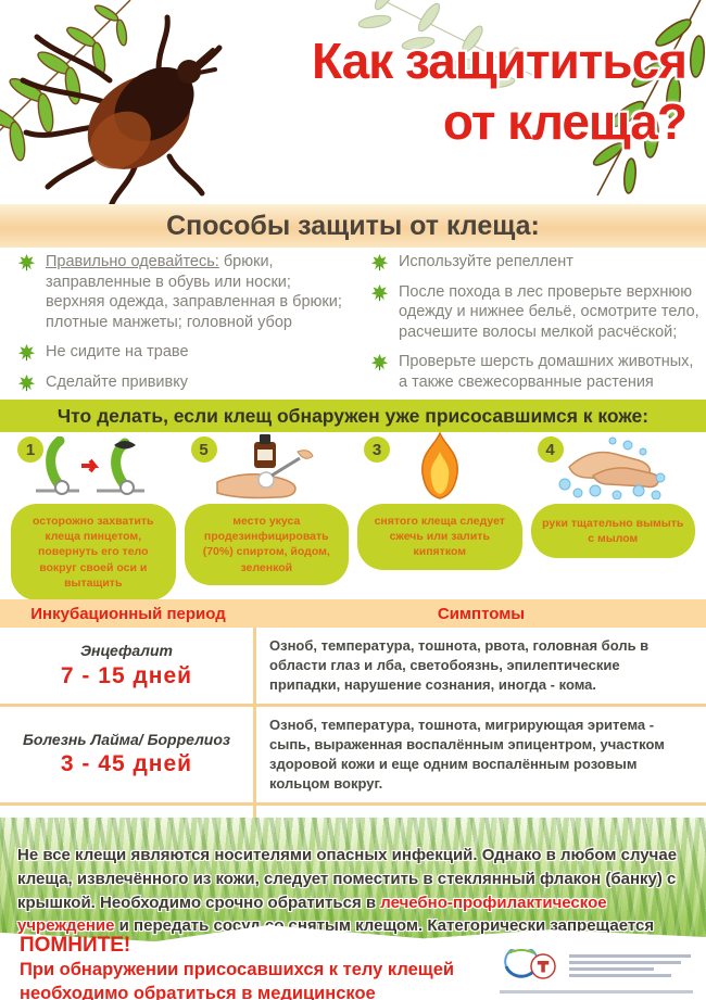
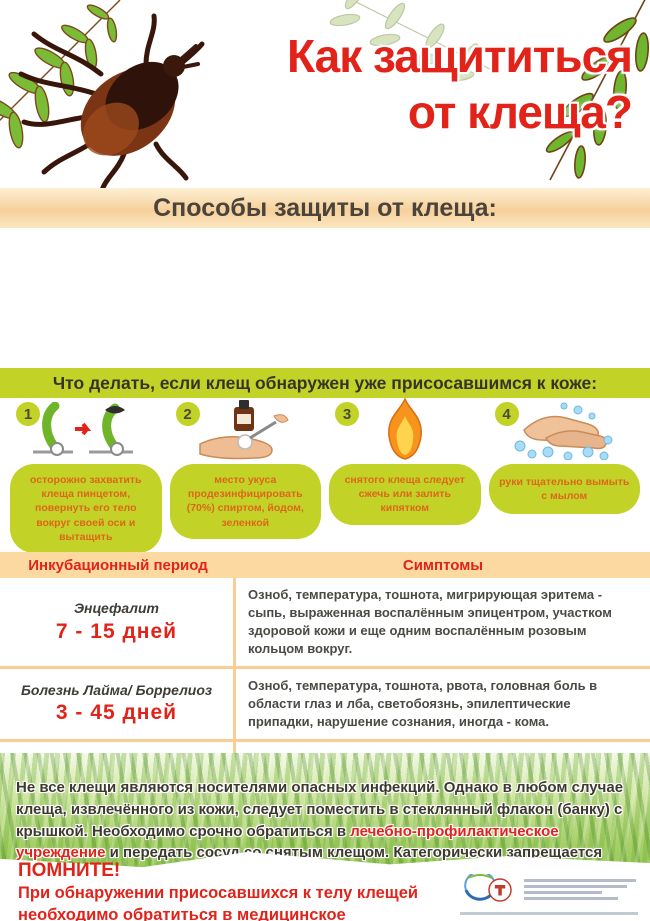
  Как защититься
  от клеща?
  Способы защиты от клеща:
- Правильно одевайтесь: брюки, заправленные в обувь или носки; верхняя одежда, заправленная в брюки; плотные манжеты; головной убор
- Не сидите на траве
- Сделайте прививку
- Используйте репеллент
- После похода в лес проверьте верхнюю одежду и нижнее бельё, осмотрите тело, расчешите волосы мелкой расчёской;
- Проверьте шерсть домашних животных, а также свежесорванные растения
  Что делать, если клещ обнаружен уже присосавшимся к коже:
  1
  осторожно захватить клеща пинцетом, повернуть его тело вокруг своей оси и вытащить
- 5
+ 2
  место укуса продезинфицировать (70%) спиртом, йодом, зеленкой
  3
  снятого клеща следует сжечь или залить кипятком
  4
  руки тщательно вымыть с мылом
  Инкубационный период
  Симптомы
  Энцефалит
  7 - 15 дней
- Озноб, температура, тошнота, рвота, головная боль в области глаз и лба, светобоязнь, эпилептические припадки, нарушение сознания, иногда - кома.
+ Озноб, температура, тошнота, мигрирующая эритема - сыпь, выраженная воспалённым эпицентром, участком здоровой кожи и еще одним воспалённым розовым кольцом вокруг.
  Болезнь Лайма/ Боррелиоз
  3 - 45 дней
- Озноб, температура, тошнота, мигрирующая эритема - сыпь, выраженная воспалённым эпицентром, участком здоровой кожи и еще одним воспалённым розовым кольцом вокруг.
+ Озноб, температура, тошнота, рвота, головная боль в области глаз и лба, светобоязнь, эпилептические припадки, нарушение сознания, иногда - кома.
  Не все клещи являются носителями опасных инфекций. Однако в любом случае клеща, извлечённого из кожи, следует поместить в стеклянный флакон (банку) с крышкой. Необходимо срочно обратиться в лечебно-профилактическое учреждение и передать сосудо снятым клещом. Категорически запрещается
  ПОМНИТЕ!
  При обнаружении присосавшихся к телу клещей необходимо обратиться в медицинское
